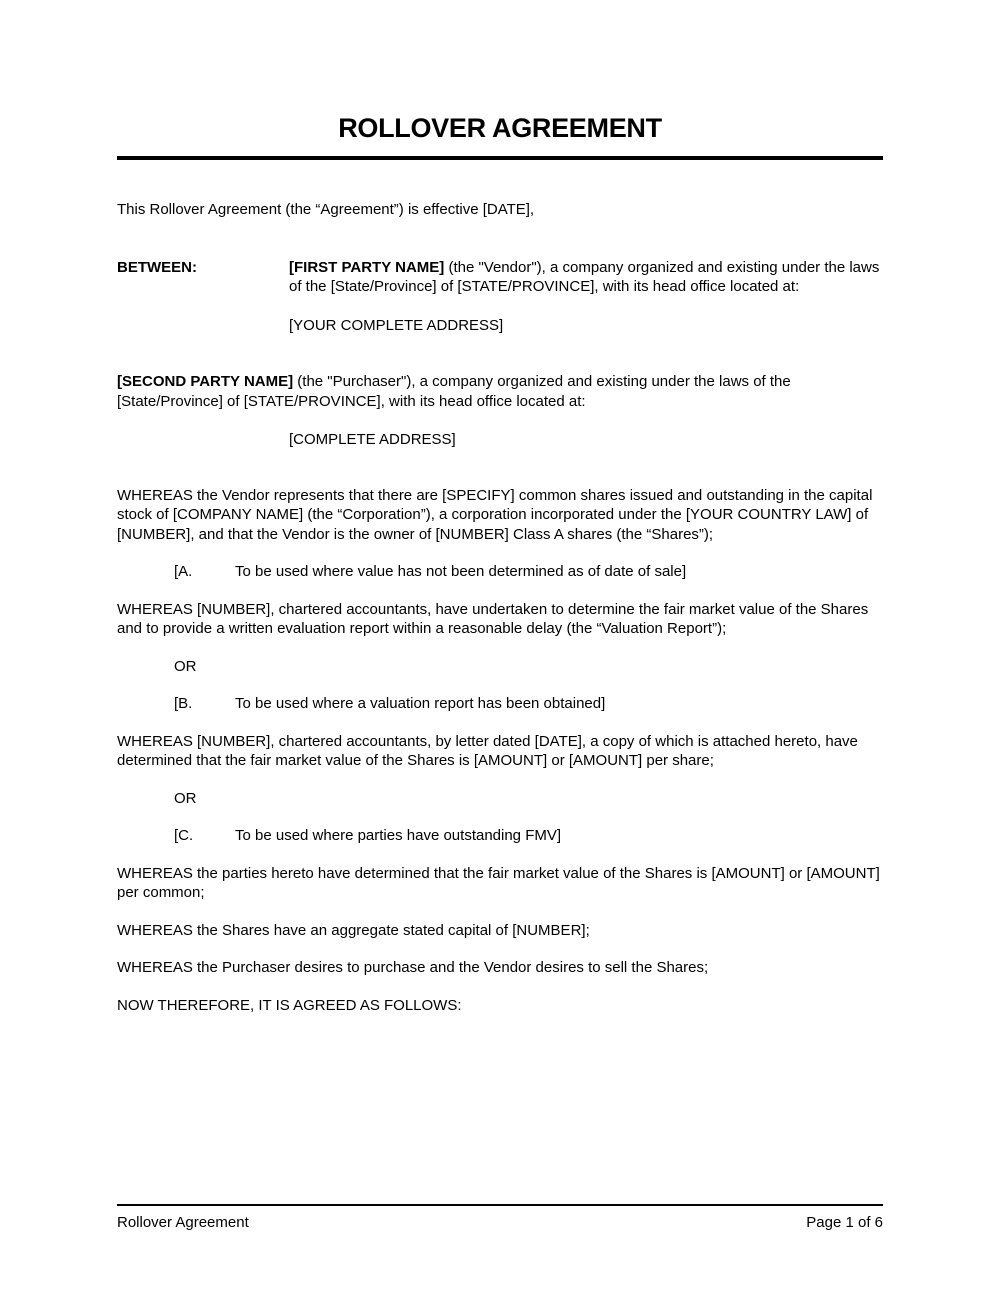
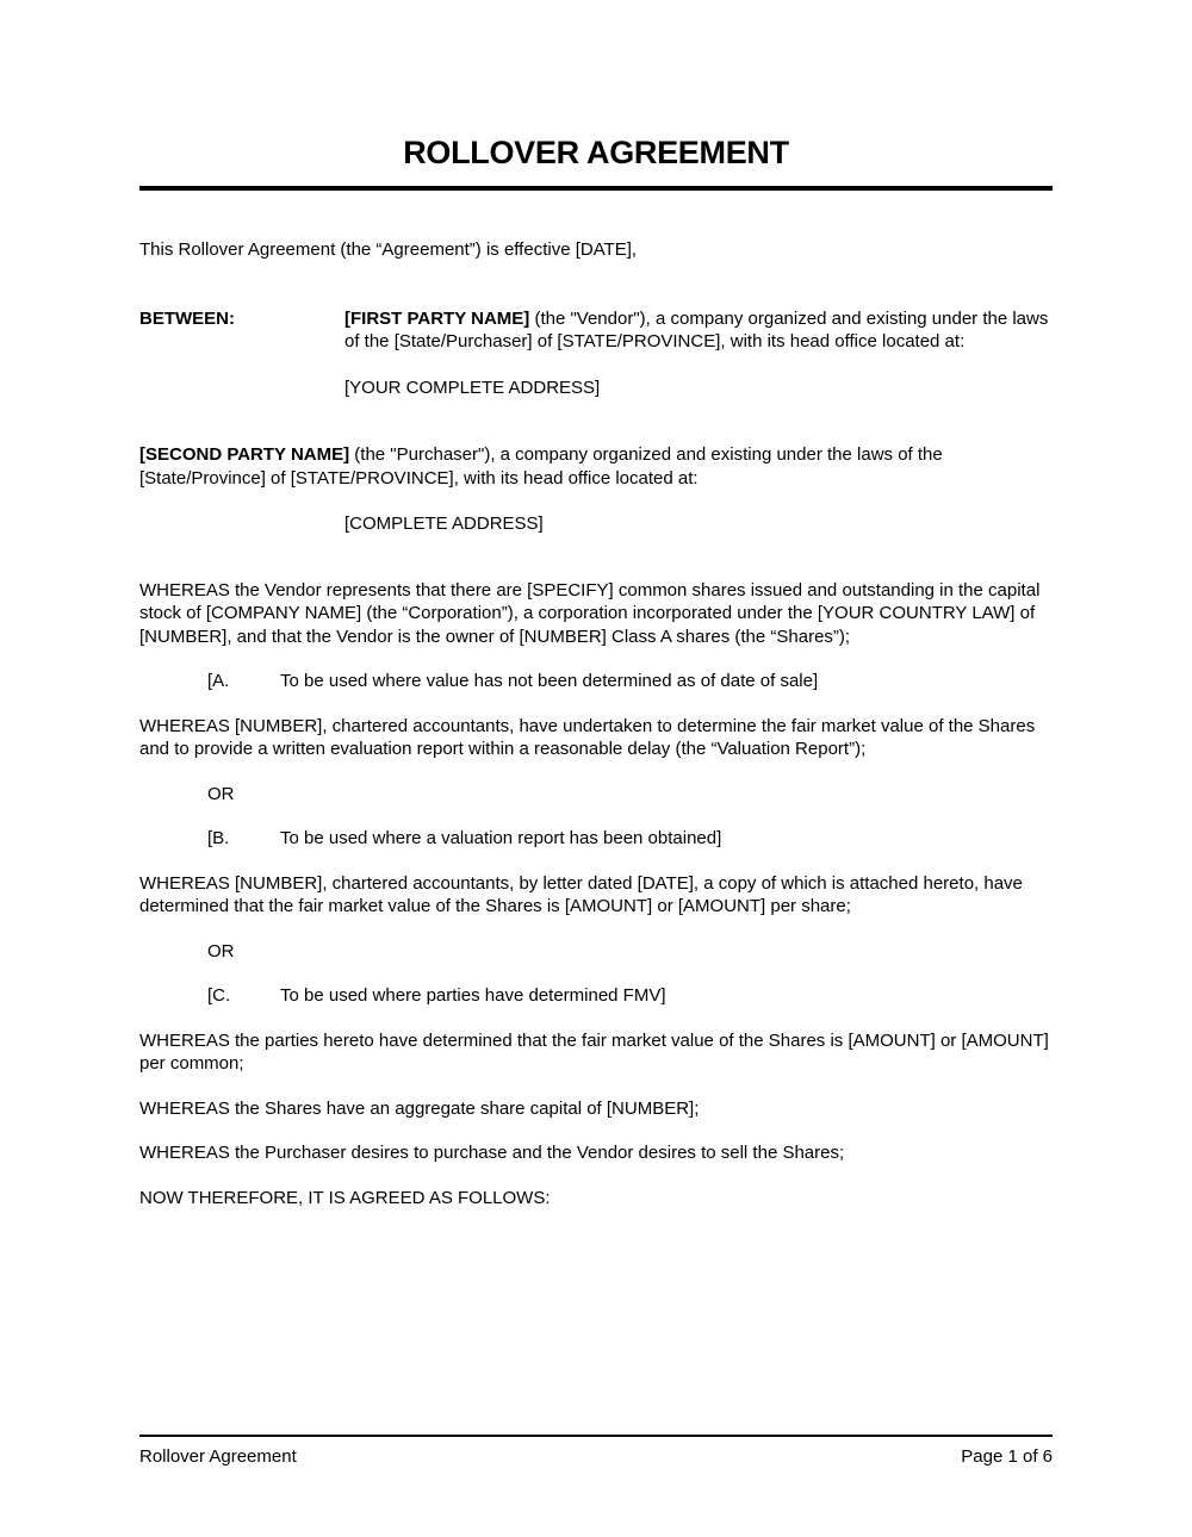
  ROLLOVER AGREEMENT
  This Rollover Agreement (the “Agreement”) is effective [DATE],
  BETWEEN:
- [FIRST PARTY NAME] (the "Vendor"), a company organized and existing under the laws of the [State/Province] of [STATE/PROVINCE], with its head office located at:
+ [FIRST PARTY NAME] (the "Vendor"), a company organized and existing under the laws of the [State/Purchaser] of [STATE/PROVINCE], with its head office located at:
  [YOUR COMPLETE ADDRESS]
  [SECOND PARTY NAME] (the "Purchaser"), a company organized and existing under the laws of the [State/Province] of [STATE/PROVINCE], with its head office located at:
  [COMPLETE ADDRESS]
  WHEREAS the Vendor represents that there are [SPECIFY] common shares issued and outstanding in the capital stock of [COMPANY NAME] (the “Corporation”), a corporation incorporated under the [YOUR COUNTRY LAW] of [NUMBER], and that the Vendor is the owner of [NUMBER] Class A shares (the “Shares”);
  [A.
  To be used where value has not been determined as of date of sale]
  WHEREAS [NUMBER], chartered accountants, have undertaken to determine the fair market value of the Shares and to provide a written evaluation report within a reasonable delay (the “Valuation Report”);
  OR
  [B.
  To be used where a valuation report has been obtained]
  WHEREAS [NUMBER], chartered accountants, by letter dated [DATE], a copy of which is attached hereto, have determined that the fair market value of the Shares is [AMOUNT] or [AMOUNT] per share;
  OR
  [C.
- To be used where parties have outstanding FMV]
+ To be used where parties have determined FMV]
  WHEREAS the parties hereto have determined that the fair market value of the Shares is [AMOUNT] or [AMOUNT] per common;
- WHEREAS the Shares have an aggregate stated capital of [NUMBER];
+ WHEREAS the Shares have an aggregate share capital of [NUMBER];
  WHEREAS the Purchaser desires to purchase and the Vendor desires to sell the Shares;
  NOW THEREFORE, IT IS AGREED AS FOLLOWS:
  Rollover Agreement
  Page 1 of 6
